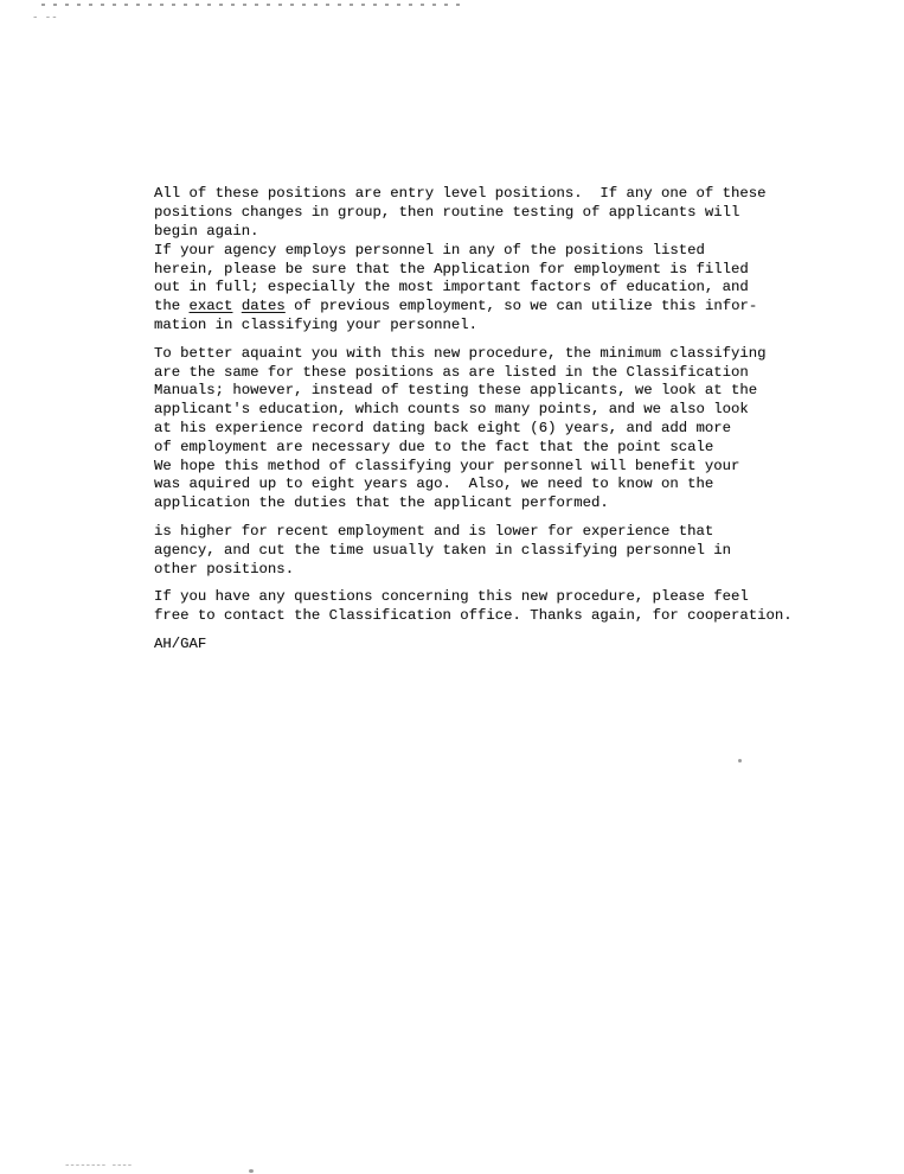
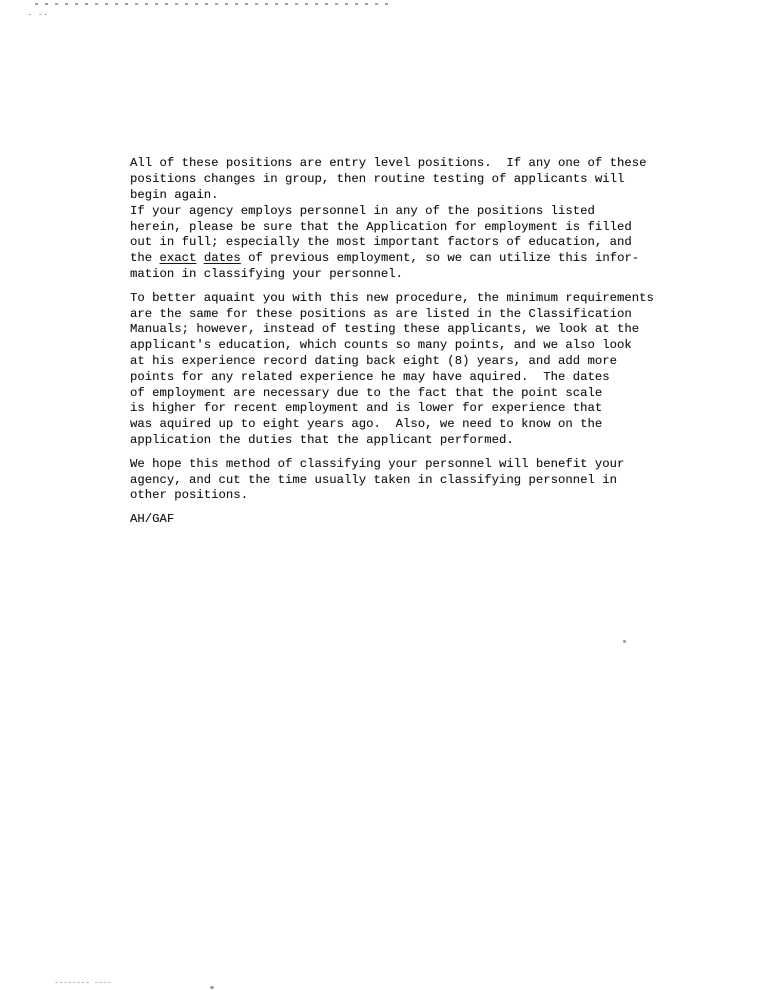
  - --
  All of these positions are entry level positions. If any one of these
  positions changes in group, then routine testing of applicants will
  begin again.
  If your agency employs personnel in any of the positions listed
  herein, please be sure that the Application for employment is filled
  out in full; especially the most important factors of education, and
  the exact dates of previous employment, so we can utilize this infor-
  mation in classifying your personnel.
- To better aquaint you with this new procedure, the minimum classifying
+ To better aquaint you with this new procedure, the minimum requirements
  are the same for these positions as are listed in the Classification
  Manuals; however, instead of testing these applicants, we look at the
  applicant's education, which counts so many points, and we also look
- at his experience record dating back eight (6) years, and add more
+ at his experience record dating back eight (8) years, and add more
+ points for any related experience he may have aquired. The dates
  of employment are necessary due to the fact that the point scale
- We hope this method of classifying your personnel will benefit your
+ is higher for recent employment and is lower for experience that
  was aquired up to eight years ago. Also, we need to know on the
  application the duties that the applicant performed.
- is higher for recent employment and is lower for experience that
+ We hope this method of classifying your personnel will benefit your
  agency, and cut the time usually taken in classifying personnel in
  other positions.
- If you have any questions concerning this new procedure, please feel
- free to contact the Classification office. Thanks again, for cooperation.
  AH/GAF
  -------- ----
